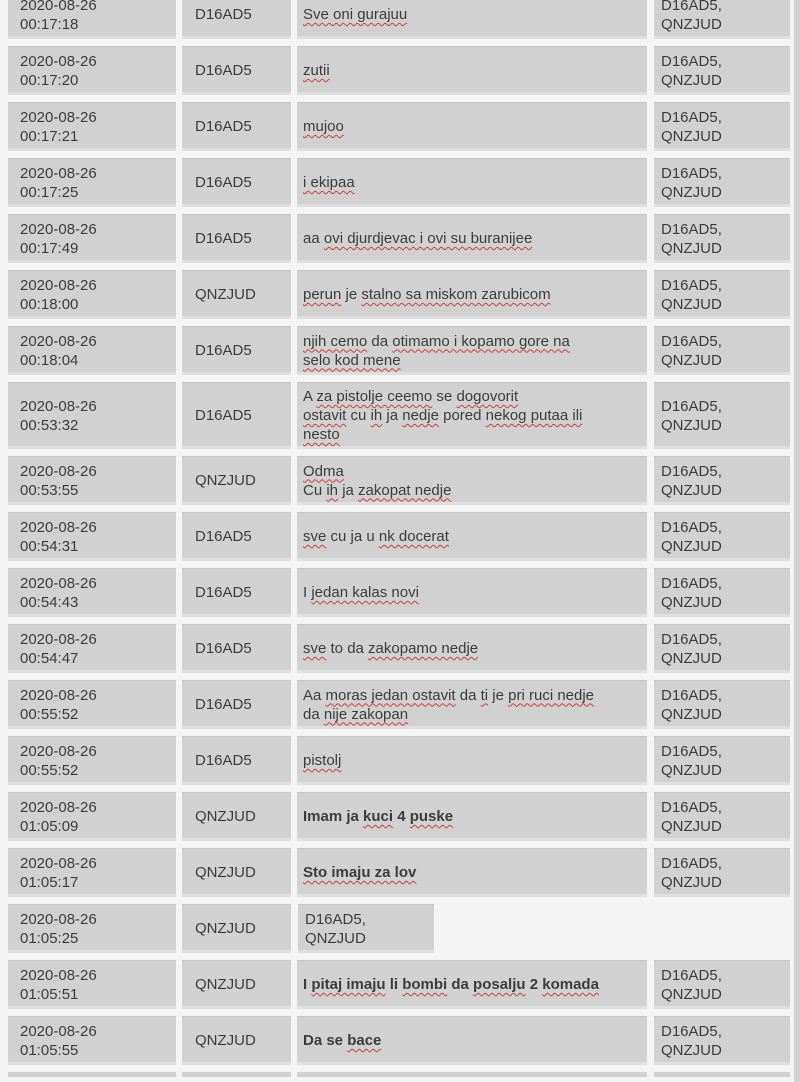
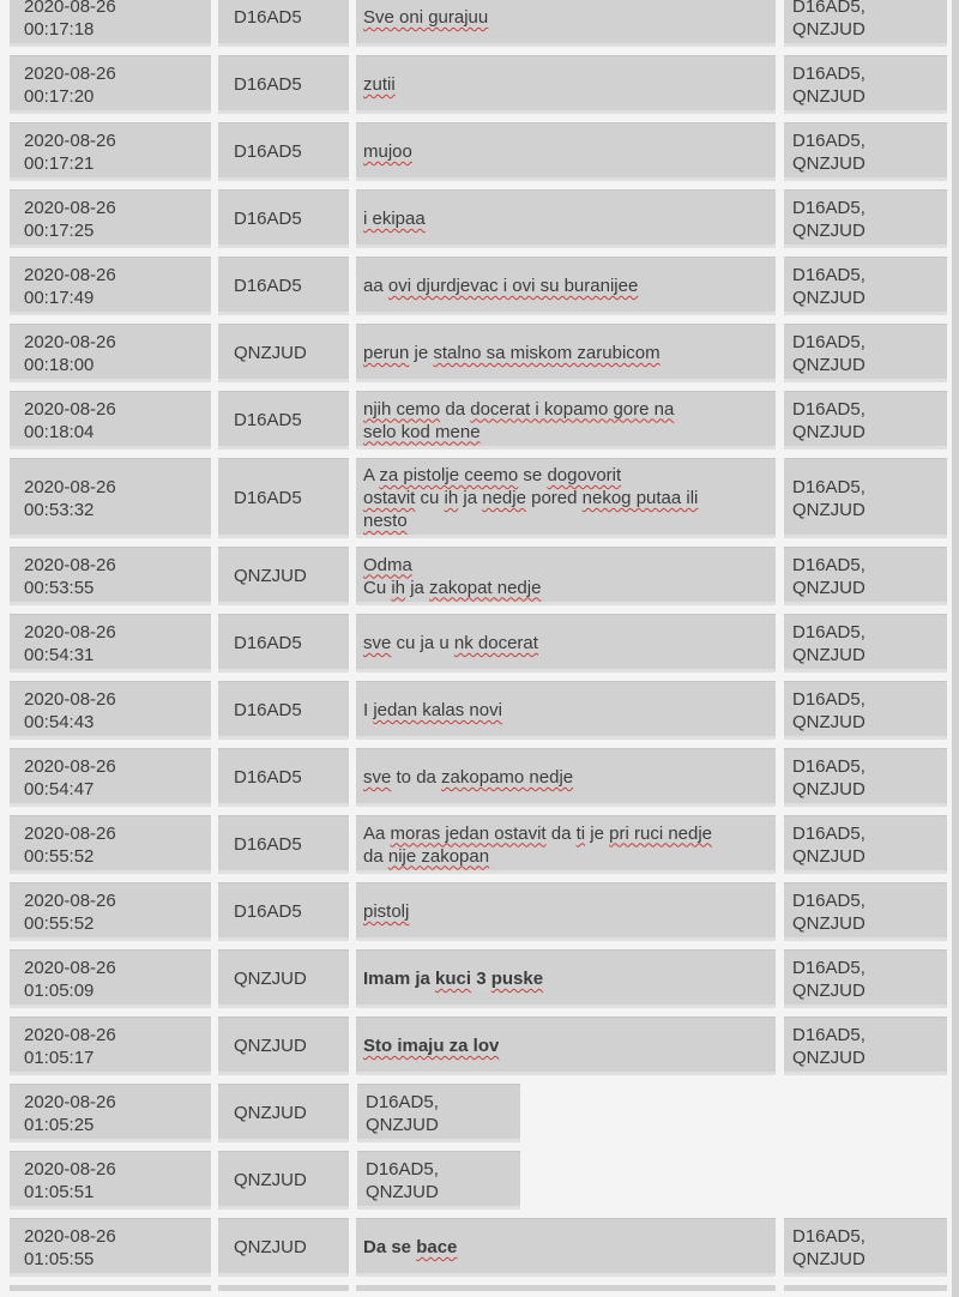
  2020-08-26
  00:17:18
  D16AD5
  Sve oni gurajuu
  D16AD5,
  QNZJUD
  2020-08-26
  00:17:20
  D16AD5
  zutii
  D16AD5,
  QNZJUD
  2020-08-26
  00:17:21
  D16AD5
  mujoo
  D16AD5,
  QNZJUD
  2020-08-26
  00:17:25
  D16AD5
  i ekipaa
  D16AD5,
  QNZJUD
  2020-08-26
  00:17:49
  D16AD5
  aa ovi djurdjevac i ovi su buranijee
  D16AD5,
  QNZJUD
  2020-08-26
  00:18:00
  QNZJUD
  perun je stalno sa miskom zarubicom
  D16AD5,
  QNZJUD
  2020-08-26
  00:18:04
  D16AD5
- njih cemo da otimamo i kopamo gore na
+ njih cemo da docerat i kopamo gore na
  selo kod mene
  D16AD5,
  QNZJUD
  2020-08-26
  00:53:32
  D16AD5
  A za pistolje ceemo se dogovorit
  ostavit cu ih ja nedje pored nekog putaa ili
  nesto
  D16AD5,
  QNZJUD
  2020-08-26
  00:53:55
  QNZJUD
  Odma
  Cu ih ja zakopat nedje
  D16AD5,
  QNZJUD
  2020-08-26
  00:54:31
  D16AD5
  sve cu ja u nk docerat
  D16AD5,
  QNZJUD
  2020-08-26
  00:54:43
  D16AD5
  I jedan kalas novi
  D16AD5,
  QNZJUD
  2020-08-26
  00:54:47
  D16AD5
  sve to da zakopamo nedje
  D16AD5,
  QNZJUD
  2020-08-26
  00:55:52
  D16AD5
  Aa moras jedan ostavit da ti je pri ruci nedje
  da nije zakopan
  D16AD5,
  QNZJUD
  2020-08-26
  00:55:52
  D16AD5
  pistolj
  D16AD5,
  QNZJUD
  2020-08-26
  01:05:09
  QNZJUD
- Imam ja kuci 4 puske
+ Imam ja kuci 3 puske
  D16AD5,
  QNZJUD
  2020-08-26
  01:05:17
  QNZJUD
  Sto imaju za lov
  D16AD5,
  QNZJUD
  2020-08-26
  01:05:25
  QNZJUD
  D16AD5,
  QNZJUD
  2020-08-26
  01:05:51
  QNZJUD
- I pitaj imaju li bombi da posalju 2 komada
  D16AD5,
  QNZJUD
  2020-08-26
  01:05:55
  QNZJUD
  Da se bace
  D16AD5,
  QNZJUD
